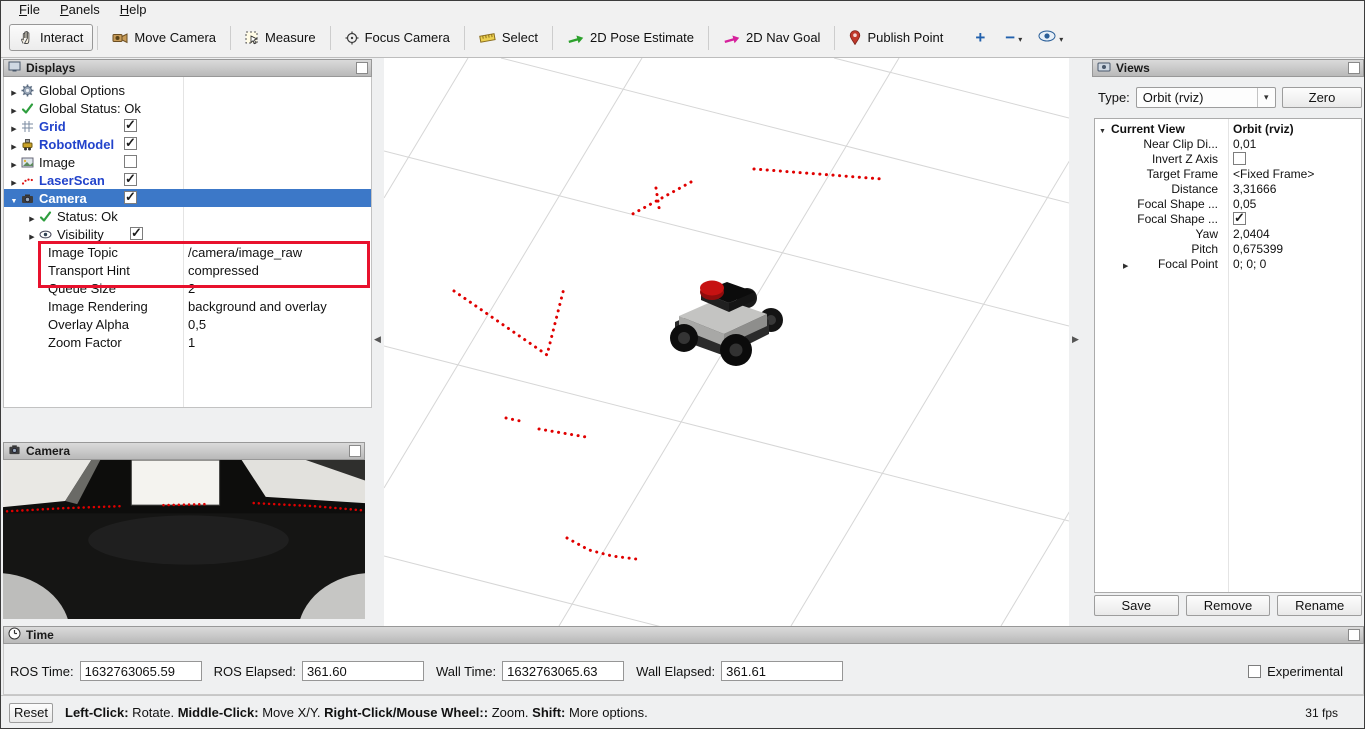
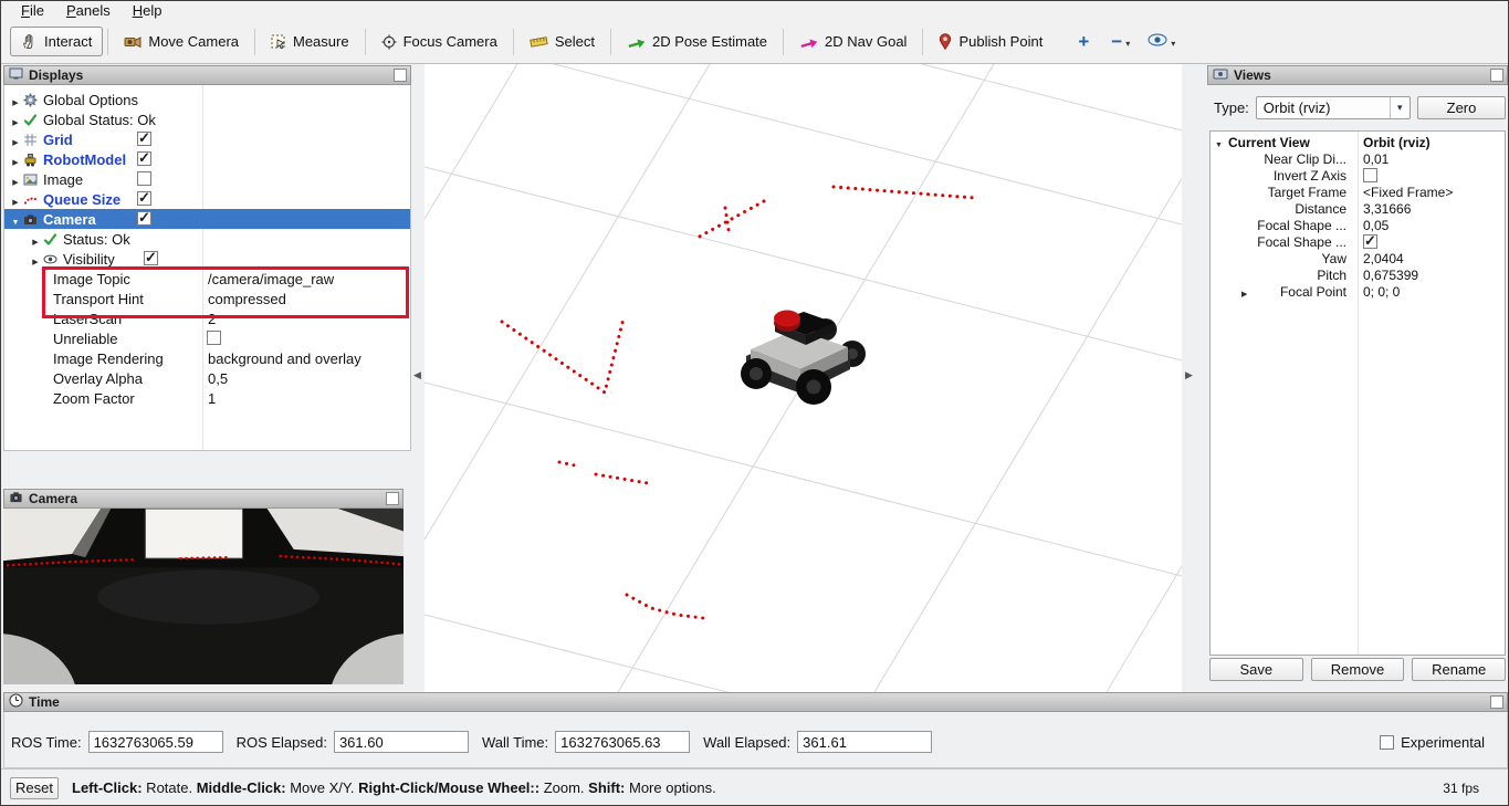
  File
  Panels
  Help
  Interact
  Move Camera
  Measure
  Focus Camera
  Select
  2D Pose Estimate
  2D Nav Goal
  Publish Point
  Displays
  Global Options
  Global Status: Ok
  Grid
  RobotModel
  Image
- LaserScan
+ Queue Size
  Camera
  Status: Ok
  Visibility
  Image Topic
  /camera/image_raw
  Transport Hint
  compressed
- Queue Size
+ LaserScan
  2
+ Unreliable
  Image Rendering
  background and overlay
  Overlay Alpha
  0,5
  Zoom Factor
  1
  Camera
  Views
  Type:
  Orbit (rviz)
  Zero
  Current View
  Orbit (rviz)
  Near Clip Di...
  0,01
  Invert Z Axis
  Target Frame
  <Fixed Frame>
  Distance
  3,31666
  Focal Shape ...
  0,05
  Focal Shape ...
  Yaw
  2,0404
  Pitch
  0,675399
  Focal Point
  0; 0; 0
  Save
  Remove
  Rename
  Time
  ROS Time:
  1632763065.59
  ROS Elapsed:
  361.60
  Wall Time:
  1632763065.63
  Wall Elapsed:
  361.61
  Experimental
  Reset
  Left-Click: Rotate. Middle-Click: Move X/Y. Right-Click/Mouse Wheel:: Zoom. Shift: More options.
  31 fps
